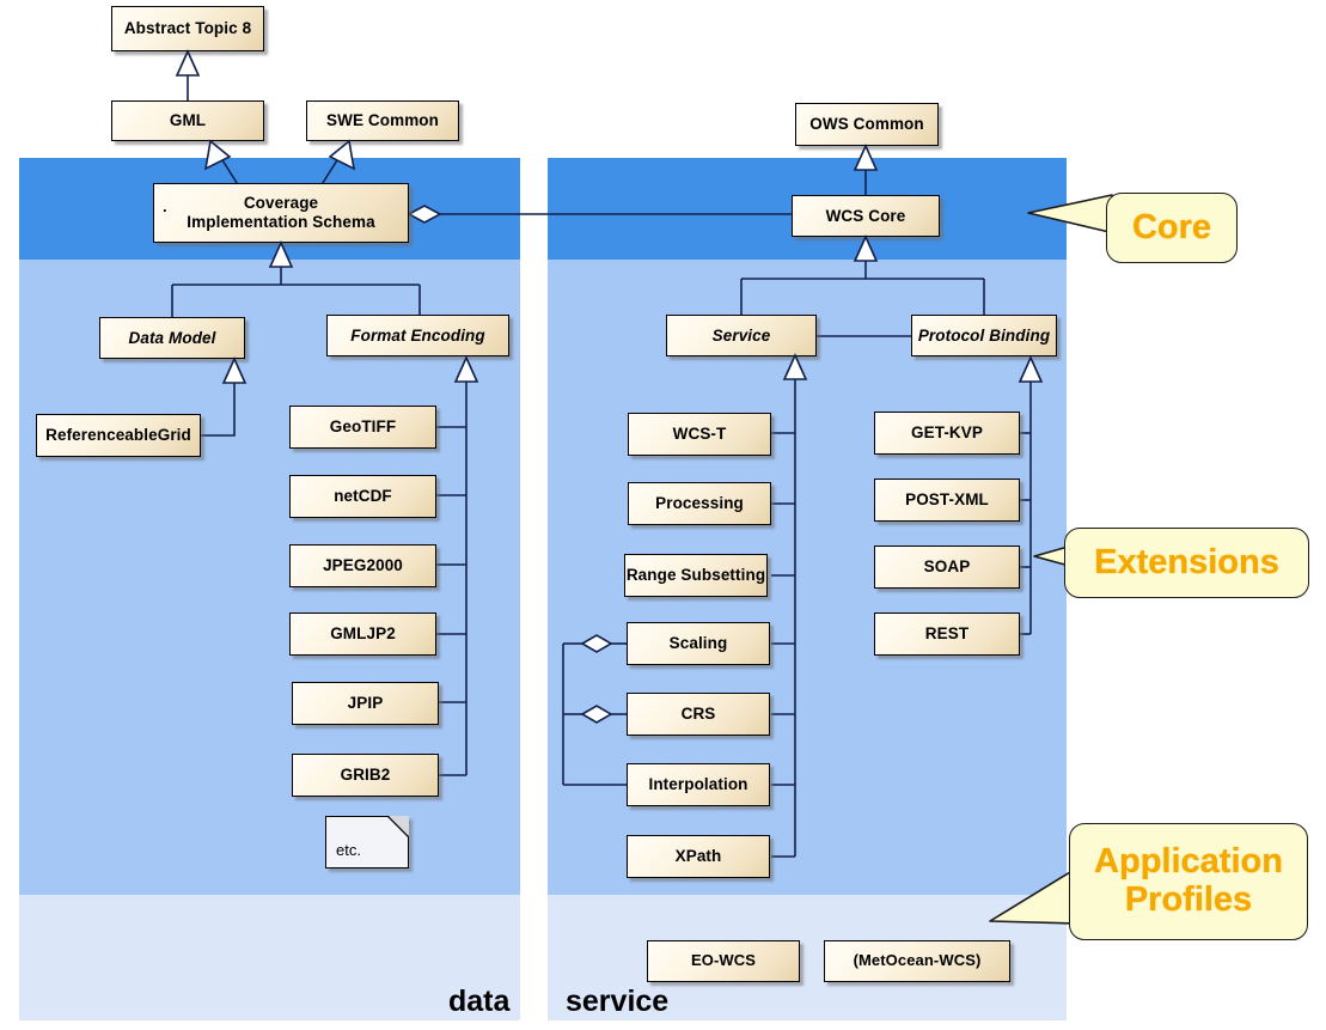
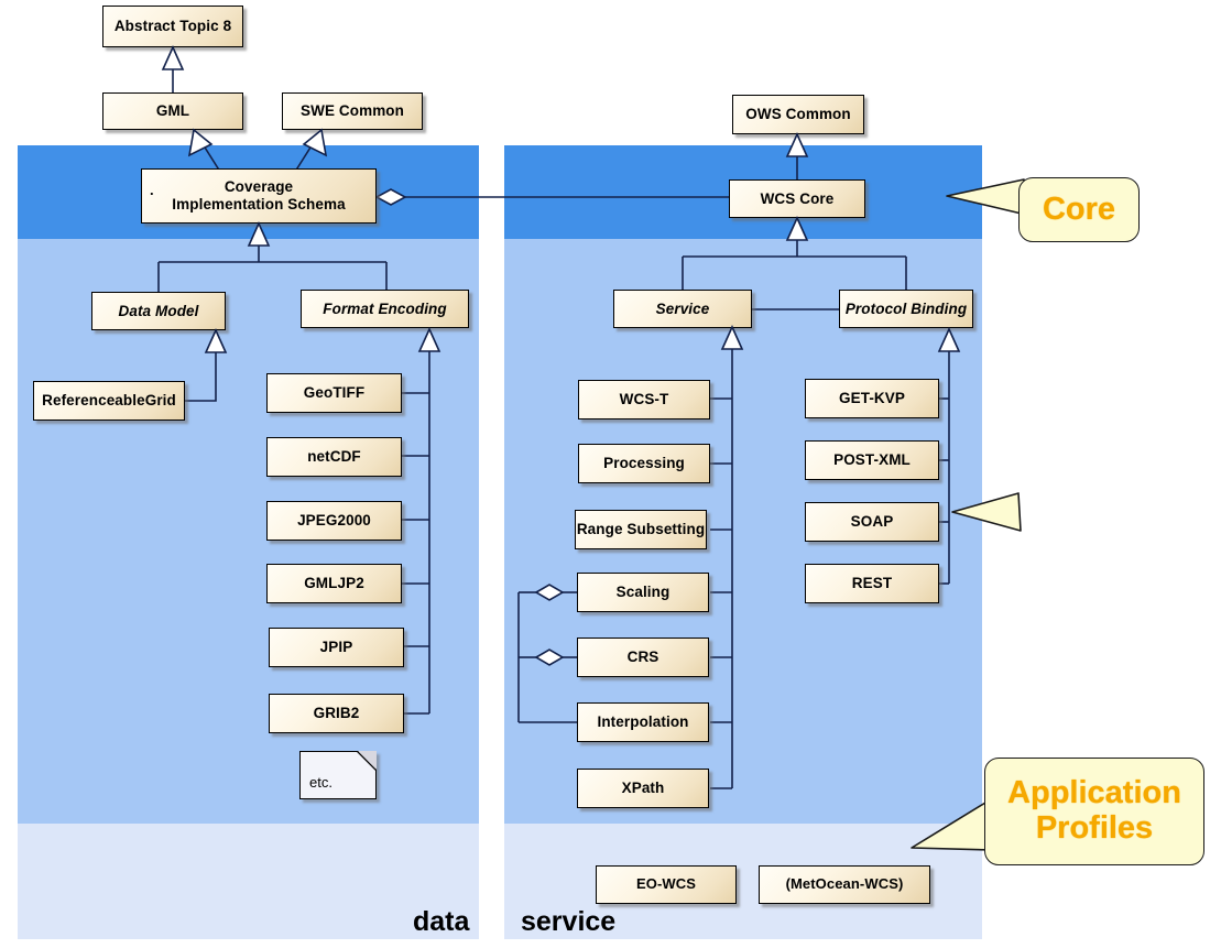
  Abstract Topic 8
  GML
  SWE Common
  .
  Coverage
  Implementation Schema
  Data Model
  Format Encoding
  ReferenceableGrid
  GeoTIFF
  netCDF
  JPEG2000
  GMLJP2
  JPIP
  GRIB2
  etc.
  OWS Common
  WCS Core
  Service
  Protocol Binding
  WCS-T
  Processing
  Range Subsetting
  Scaling
  CRS
  Interpolation
  XPath
  GET-KVP
  POST-XML
  SOAP
  REST
  EO-WCS
  (MetOcean-WCS)
  Core
- Extensions
  Application
  Profiles
  data
  service
